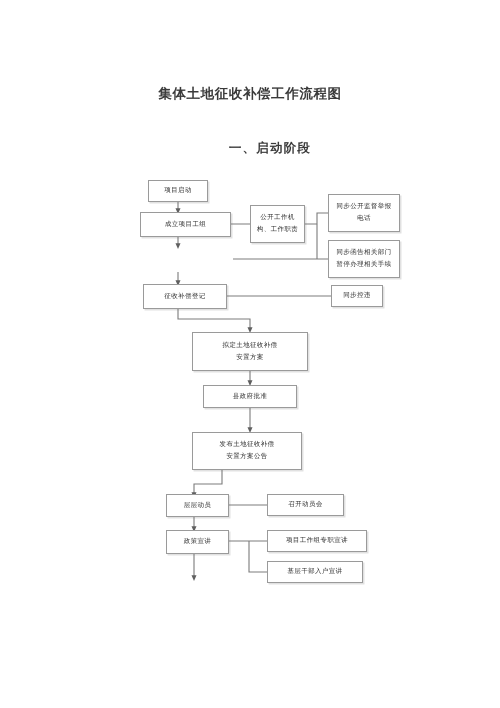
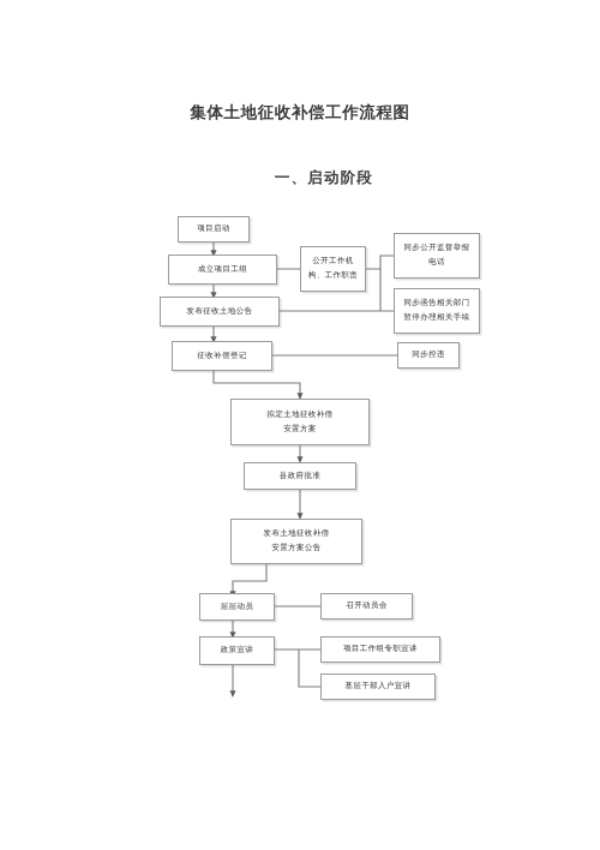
  集体土地征收补偿工作流程图
  一、启动阶段
  项目启动
  成立项目工组
  公开工作机
  构、工作职责
  同步公开监督举报
  电话
+ 发布征收土地公告
  同步函告相关部门
  暂停办理相关手续
  征收补偿登记
  同步控违
  拟定土地征收补偿
  安置方案
  县政府批准
  发布土地征收补偿
  安置方案公告
  层层动员
  召开动员会
  政策宣讲
  项目工作组专职宣讲
  基层干部入户宣讲
